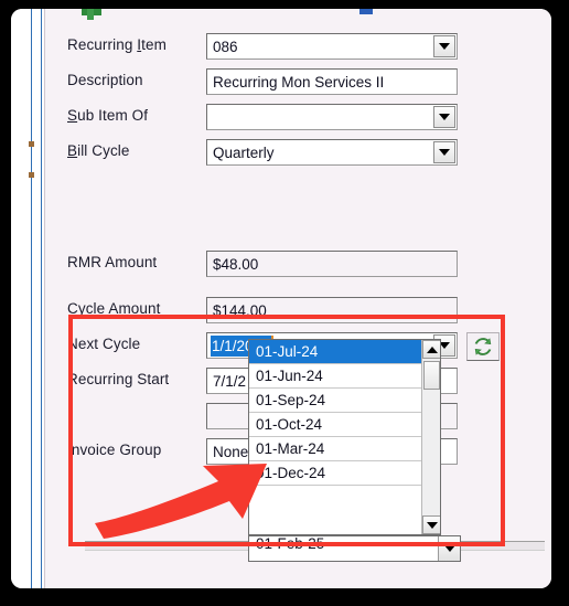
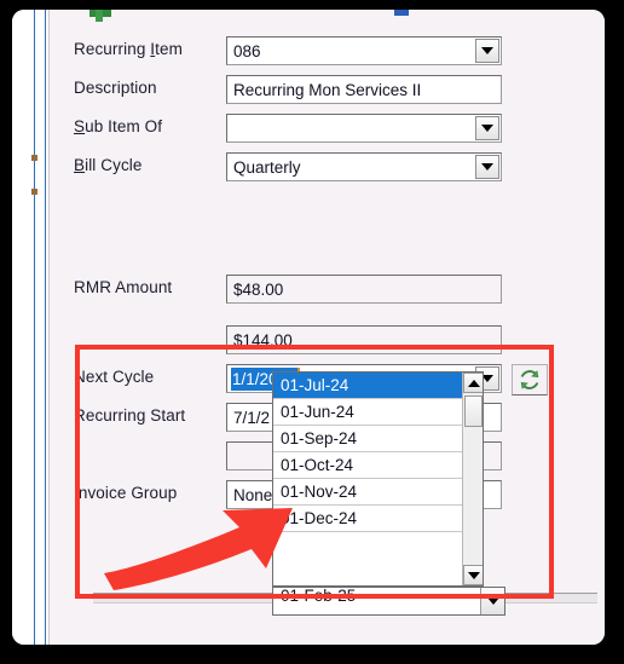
  Recurring Item
  086
  Description
  Recurring Mon Services II
  Sub Item Of
  Bill Cycle
  Quarterly
  RMR Amount
  $48.00
- Cycle Amount
  $144.00
  Next Cycle
  Recurring Start
  7/1/2
  Invoice Group
  None
  01-Jul-24
  01-Jun-24
  01-Sep-24
  01-Oct-24
- 01-Mar-24
+ 01-Nov-24
  1-Dec-24
  01-Feb-25
